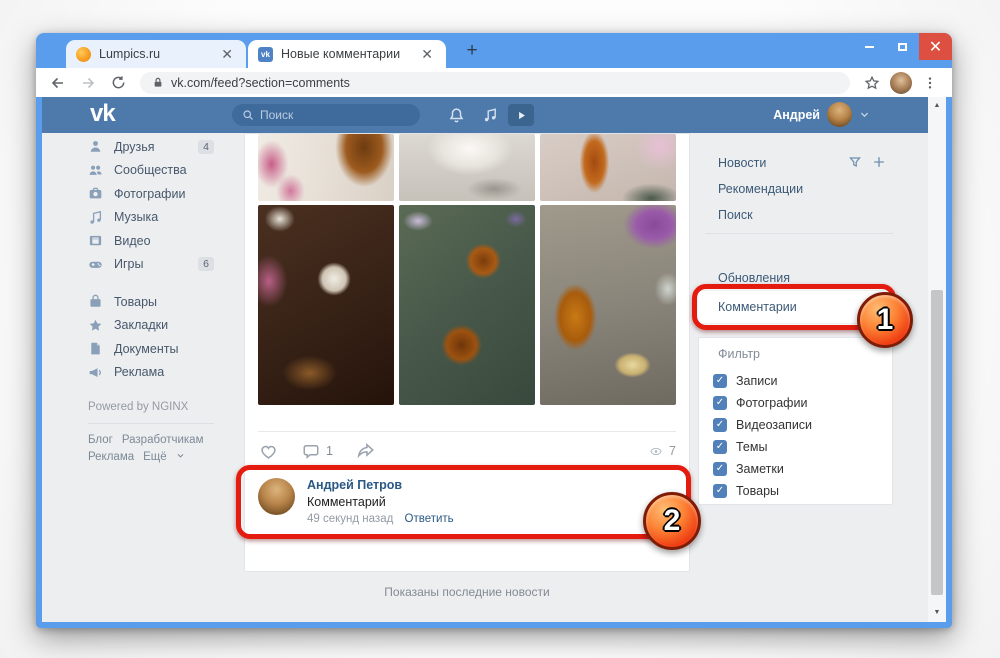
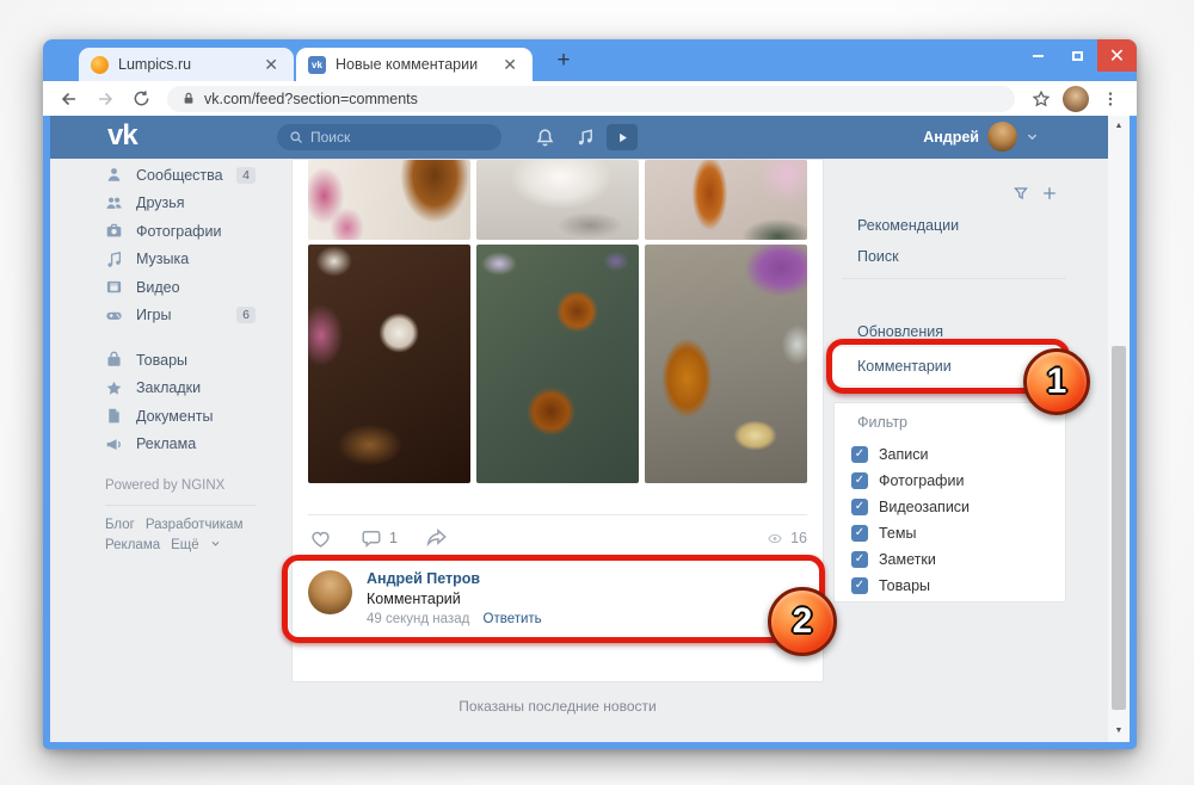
  Lumpics.ru
  ✕
  Новые комментарии
  ✕
  +
  ✕
  vk.com/feed?section=comments
  vk
  Поиск
  Андрей
- Друзья
+ Сообщества
  4
- Сообщества
+ Друзья
  Фотографии
  Музыка
  Видео
  Игры
  6
  Товары
  Закладки
  Документы
  Реклама
  Powered by NGINX
  Блог Разработчикам
  Реклама Ещё
  1
- 7
+ 16
  Андрей Петров
  Комментарий
  49 секунд назад Ответить
  Показаны последние новости
- Новости
  Рекомендации
  Поиск
  Обновления
  Комментарии
  Фильтр
  ✓
  Записи
  ✓
  Фотографии
  ✓
  Видеозаписи
  ✓
  Темы
  ✓
  Заметки
  ✓
  Товары
  1
  2
